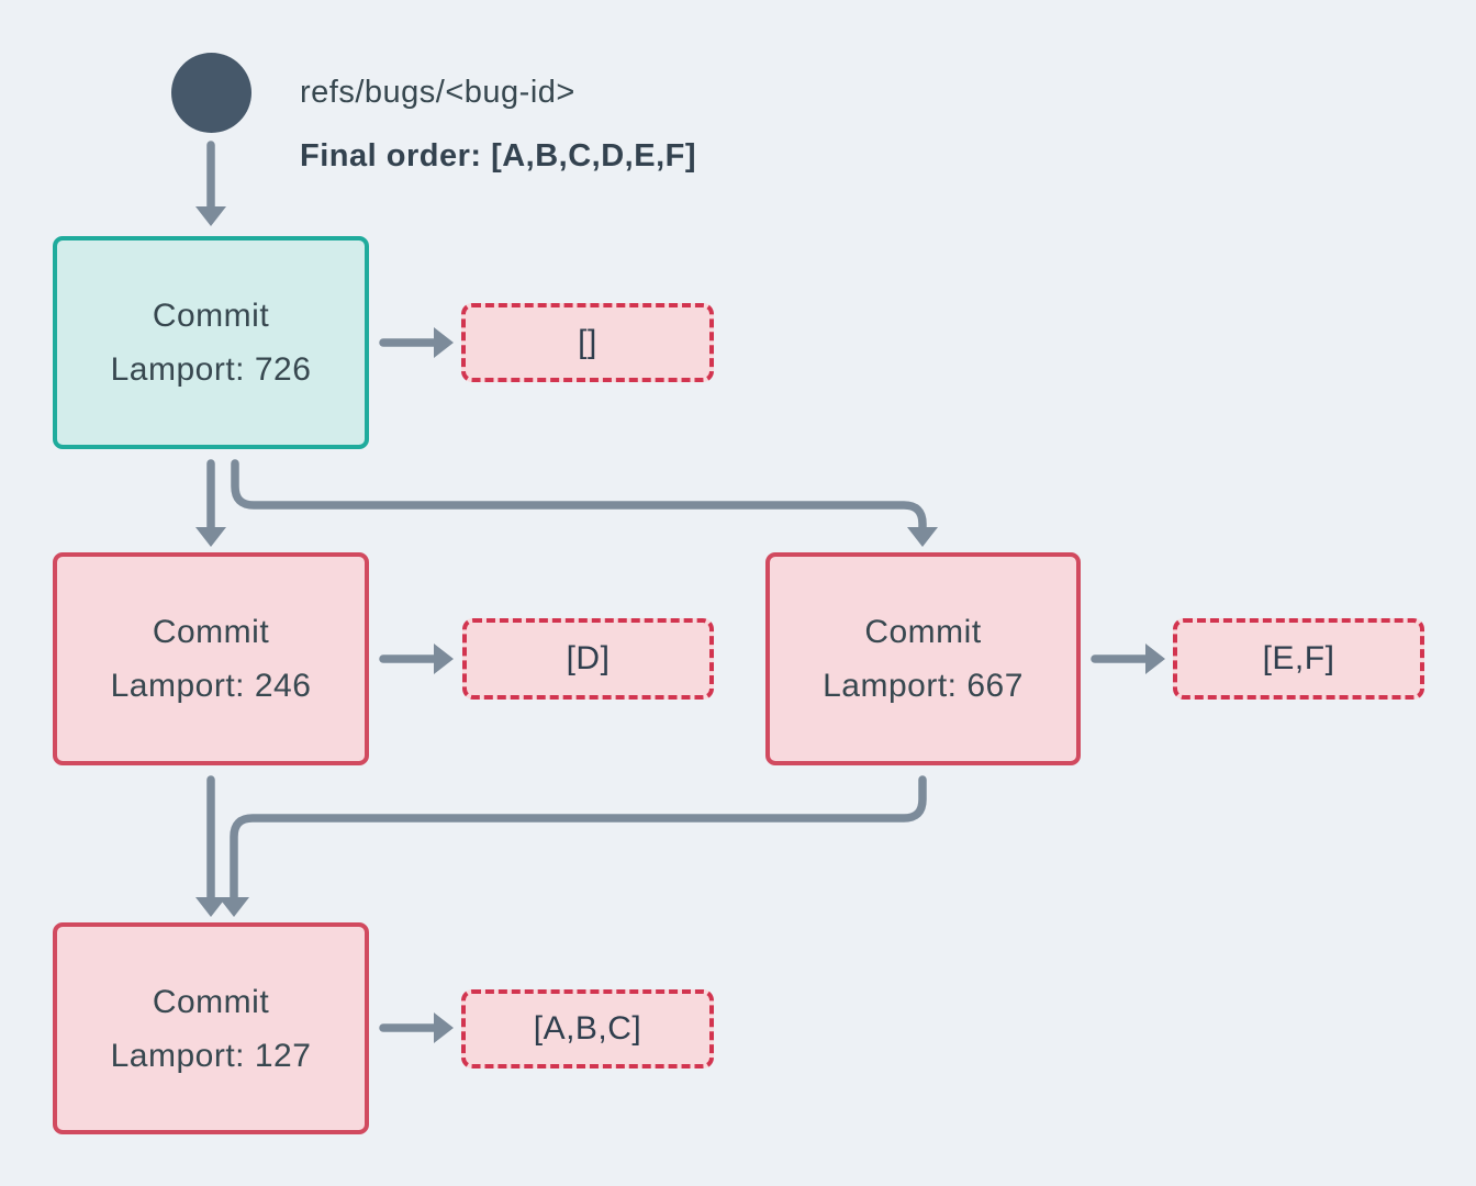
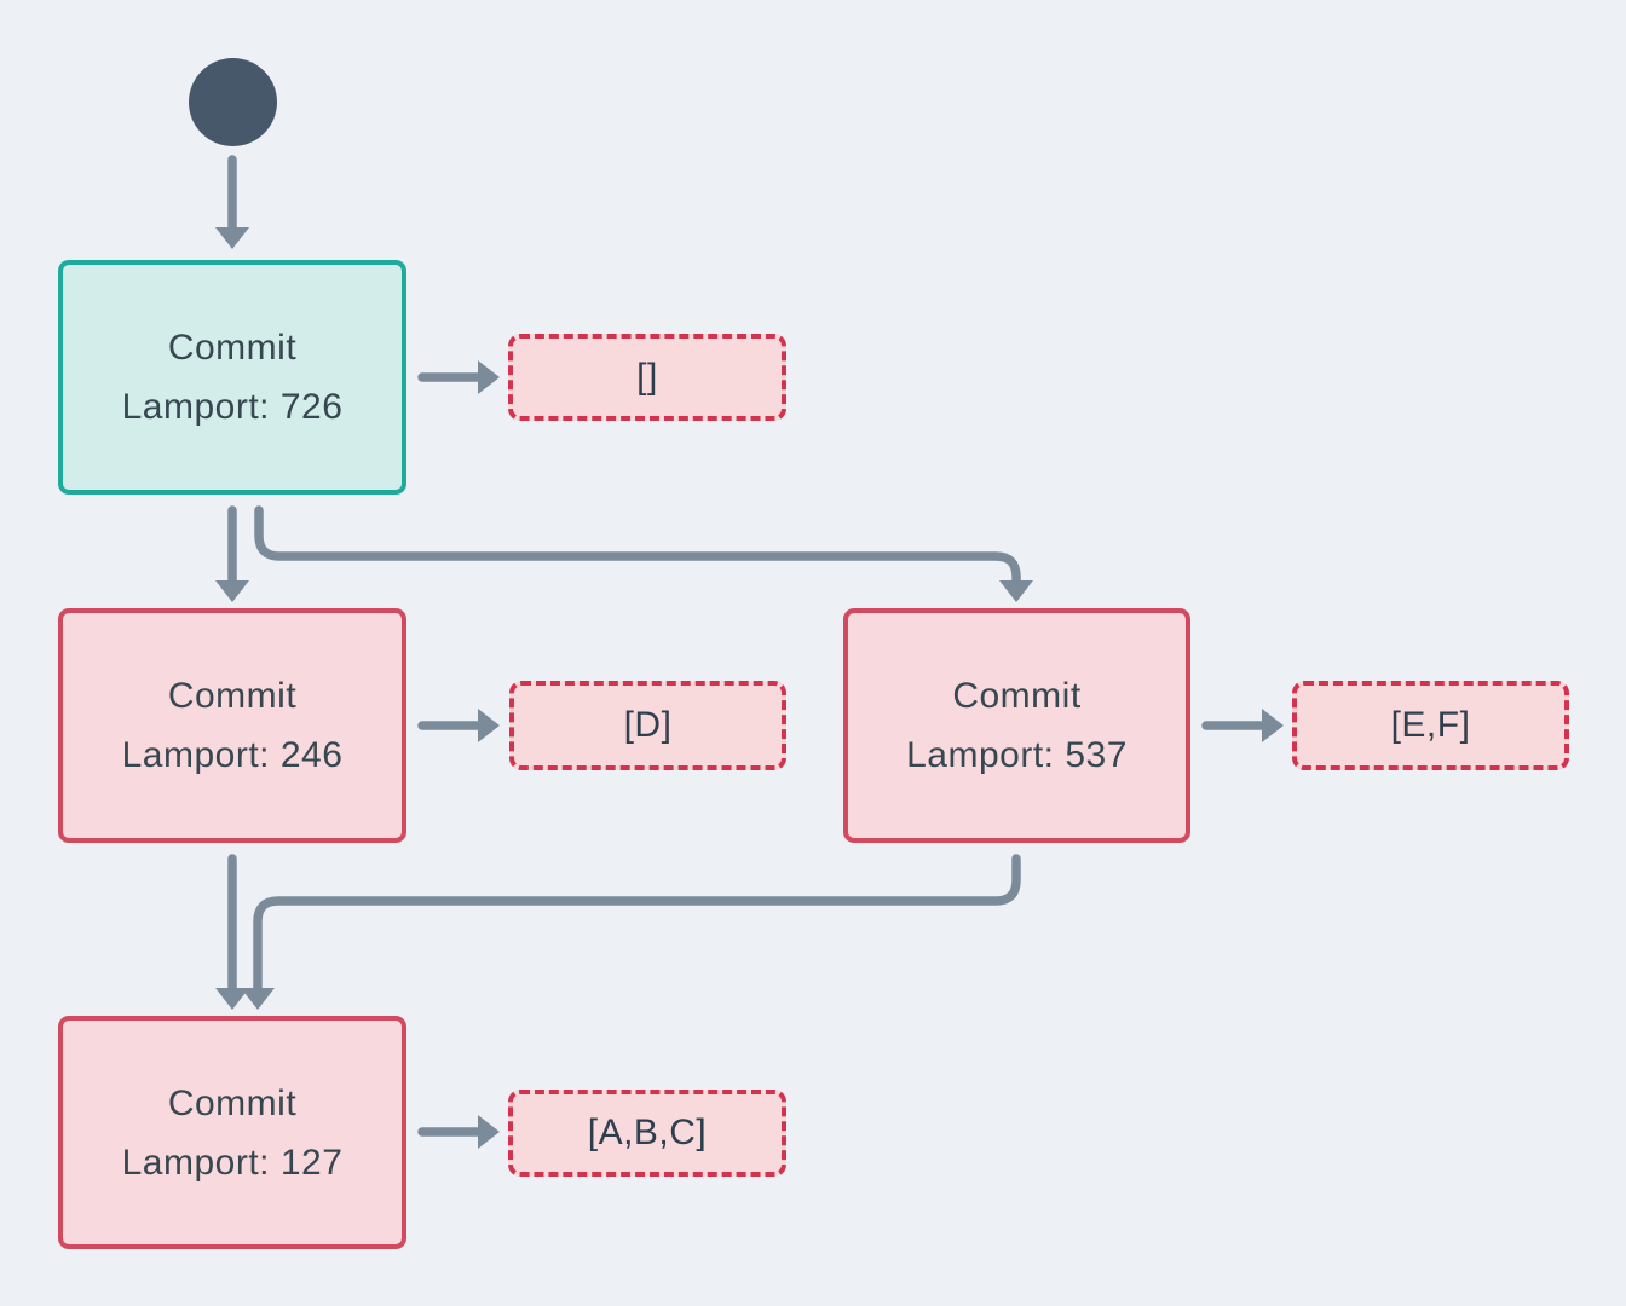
- refs/bugs/<bug-id>
- Final order: [A,B,C,D,E,F]
  Commit
  Lamport: 726
  []
  Commit
  Lamport: 246
  [D]
  Commit
- Lamport: 667
+ Lamport: 537
  [E,F]
  Commit
  Lamport: 127
  [A,B,C]
